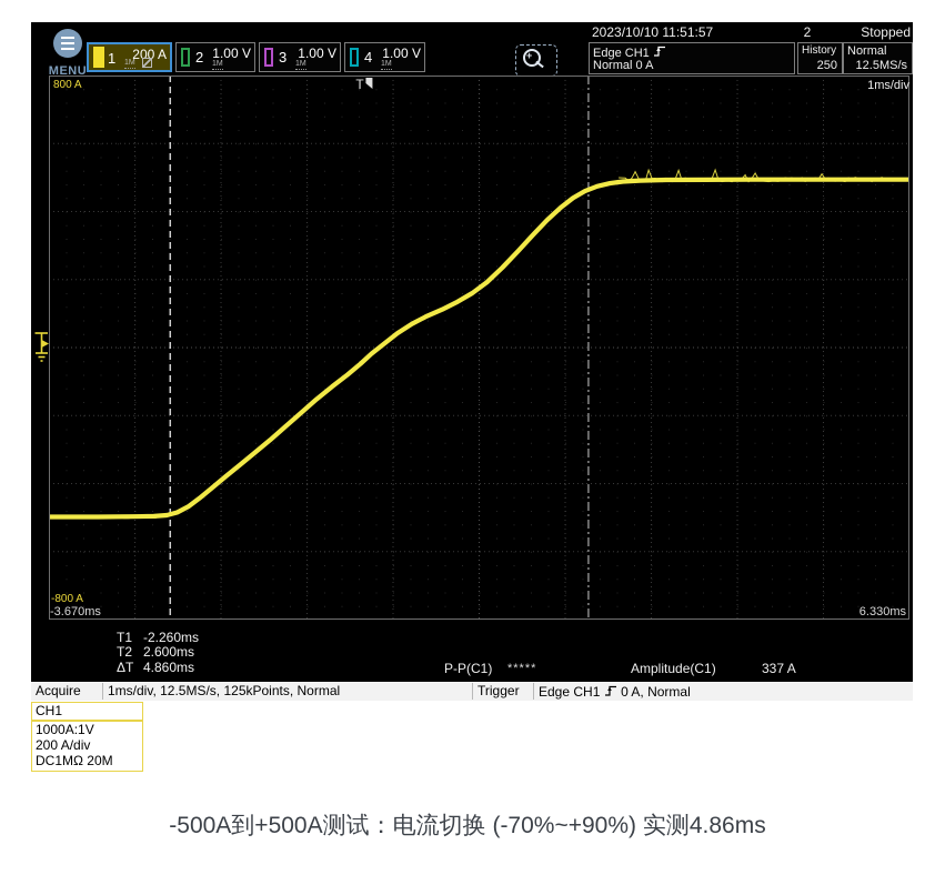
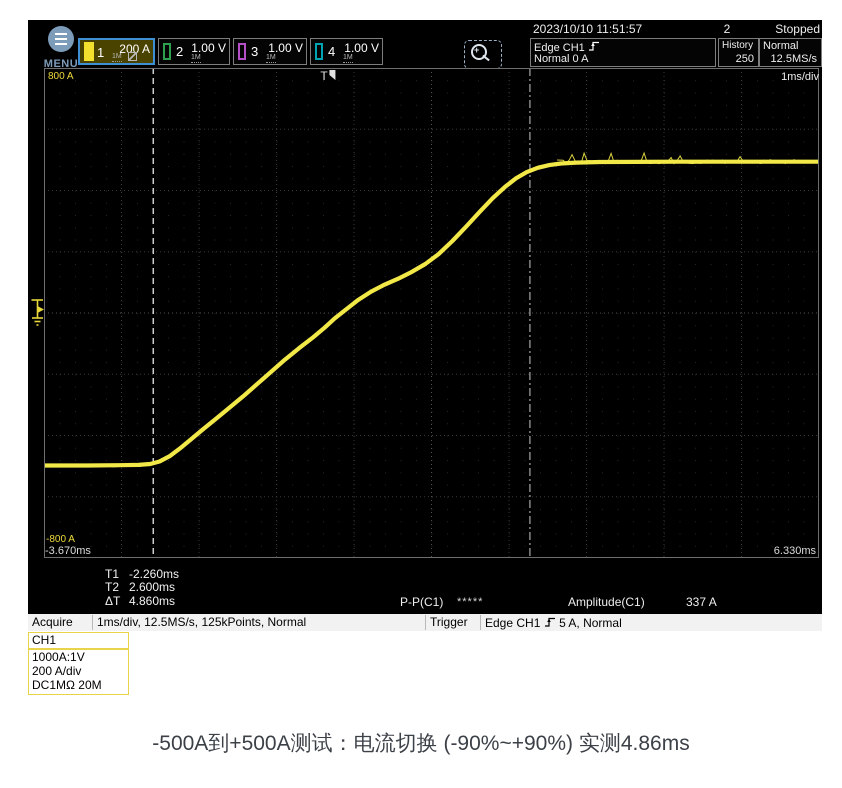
  MENU
  1
  200 A
  2
  1.00 V
  3
  1.00 V
  4
  1.00 V
  +
  2023/10/10 11:51:57
  2
  Stopped
  Edge CH1
  Normal 0 A
  History
  250
  Normal
  12.5MS/s
  T
  1ms/div
  800 A
  -800 A
  -3.670ms
  6.330ms
  T1 -2.260ms
  T2 2.600ms
  ΔT 4.860ms
  P-P(C1)
  *****
  Amplitude(C1)
  337 A
  Acquire
  1ms/div, 12.5MS/s, 125kPoints, Normal
  Trigger
- Edge CH1 0 A, Normal
+ Edge CH1 5 A, Normal
  CH1
  1000A:1V
  200 A/div
  DC1MΩ 20M
- -500A到+500A测试：电流切换 (-70%~+90%) 实测4.86ms
+ -500A到+500A测试：电流切换 (-90%~+90%) 实测4.86ms
